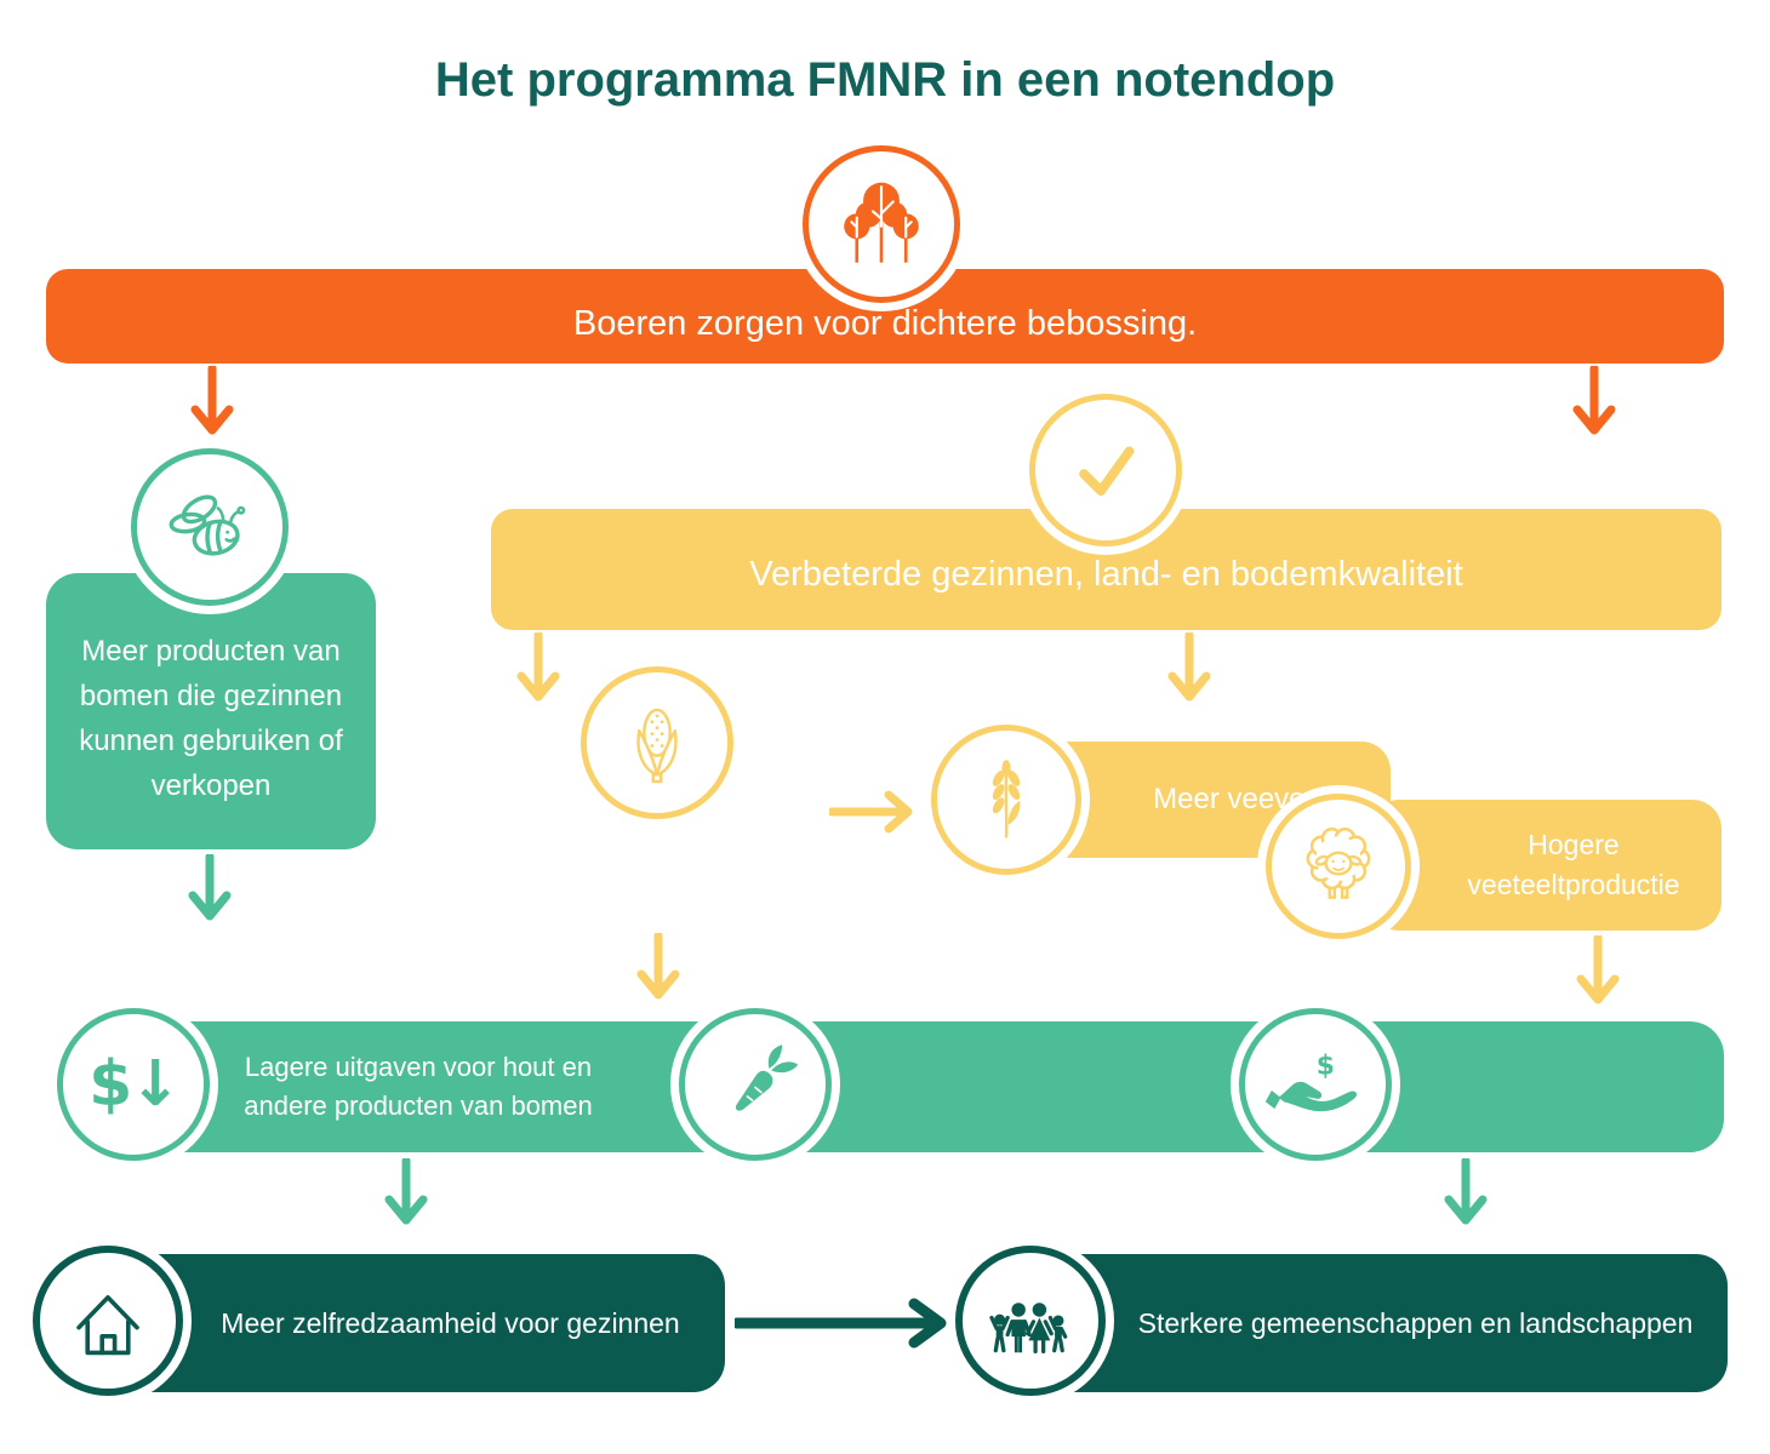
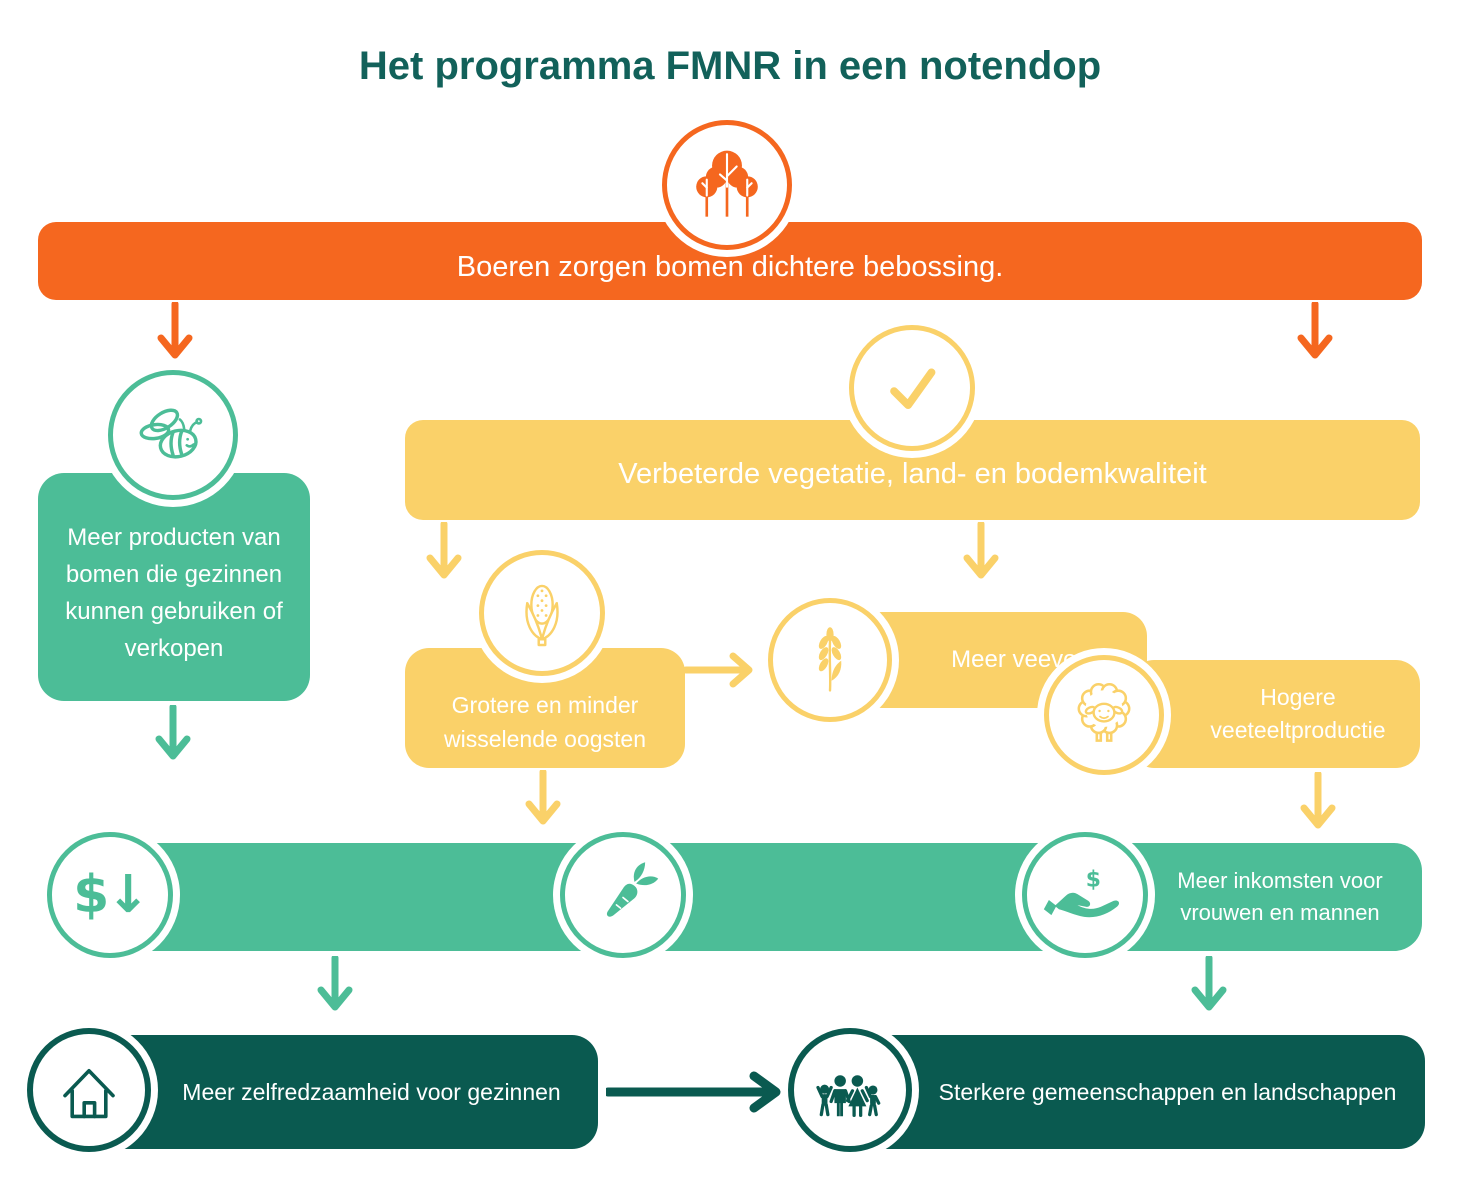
  Het programma FMNR in een notendop
- Boeren zorgen voor dichtere bebossing.
+ Boeren zorgen bomen dichtere bebossing.
  Meer producten van bomen die gezinnen kunnen gebruiken of verkopen
- Verbeterde gezinnen, land- en bodemkwaliteit
+ Verbeterde vegetatie, land- en bodemkwaliteit
+ Grotere en minder wisselende oogsten
  Meer veevo
  Hogere veeteeltproductie
  $↓
- Lagere uitgaven voor hout en andere producten van bomen
  $
+ Meer inkomsten voor vrouwen en mannen
  Meer zelfredzaamheid voor gezinnen
  Sterkere gemeenschappen en landschappen
